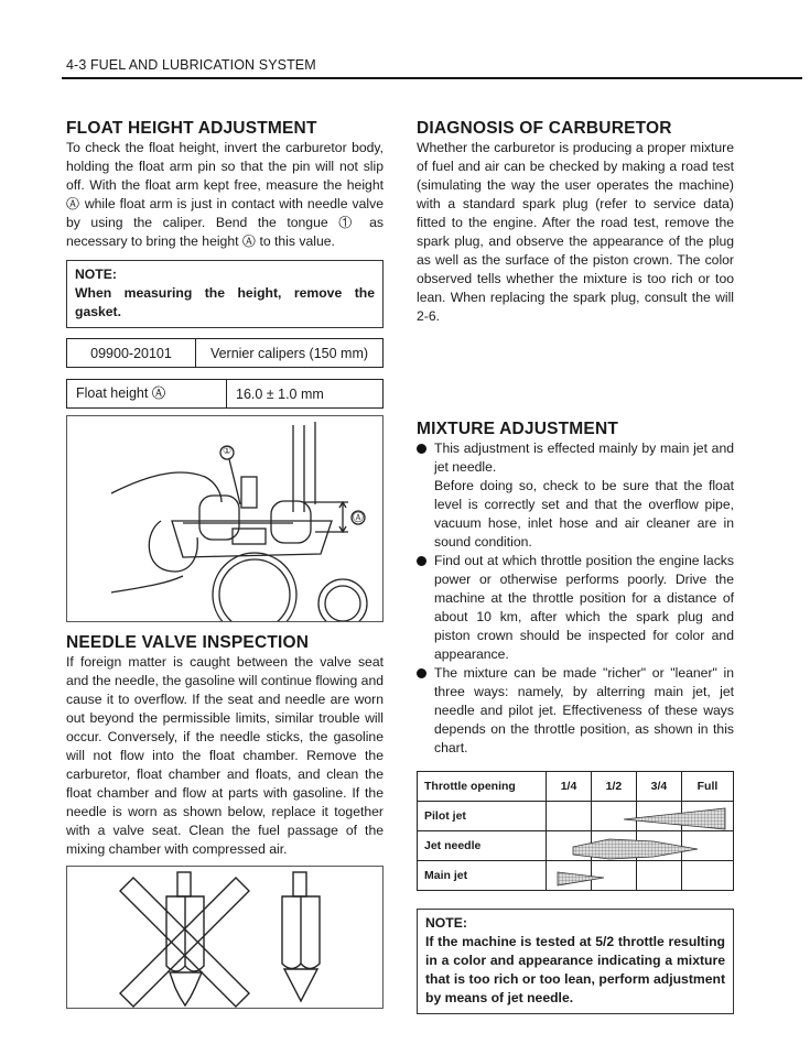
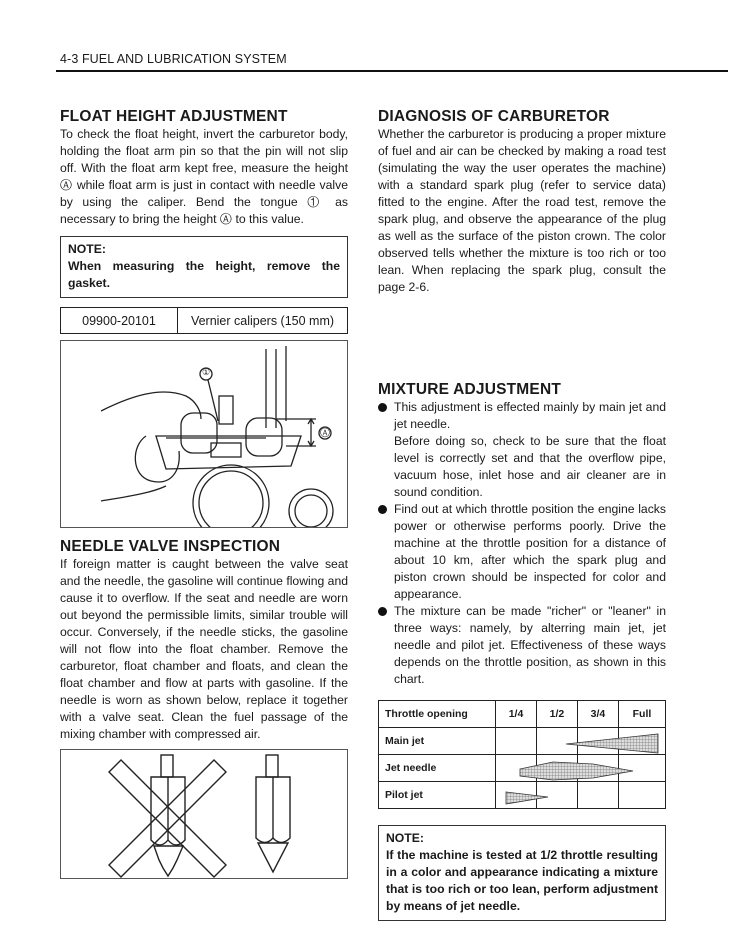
  4-3 FUEL AND LUBRICATION SYSTEM
  FLOAT HEIGHT ADJUSTMENT
  To check the float height, invert the carburetor body, holding the float arm pin so that the pin will not slip off. With the float arm kept free, measure the height Ⓐ while float arm is just in contact with needle valve by using the caliper. Bend the tongue ① as necessary to bring the height Ⓐ to this value.
  NOTE:
  When measuring the height, remove the gasket.
  09900-20101	Vernier calipers (150 mm)
- Float height Ⓐ	16.0 ± 1.0 mm
  ①
  Ⓐ
  NEEDLE VALVE INSPECTION
  If foreign matter is caught between the valve seat and the needle, the gasoline will continue flowing and cause it to overflow. If the seat and needle are worn out beyond the permissible limits, similar trouble will occur. Conversely, if the needle sticks, the gasoline will not flow into the float chamber. Remove the carburetor, float chamber and floats, and clean the float chamber and flow at parts with gasoline. If the needle is worn as shown below, replace it together with a valve seat. Clean the fuel passage of the mixing chamber with compressed air.
  DIAGNOSIS OF CARBURETOR
- Whether the carburetor is producing a proper mixture of fuel and air can be checked by making a road test (simulating the way the user operates the machine) with a standard spark plug (refer to service data) fitted to the engine. After the road test, remove the spark plug, and observe the appearance of the plug as well as the surface of the piston crown. The color observed tells whether the mixture is too rich or too lean. When replacing the spark plug, consult the will 2-6.
+ Whether the carburetor is producing a proper mixture of fuel and air can be checked by making a road test (simulating the way the user operates the machine) with a standard spark plug (refer to service data) fitted to the engine. After the road test, remove the spark plug, and observe the appearance of the plug as well as the surface of the piston crown. The color observed tells whether the mixture is too rich or too lean. When replacing the spark plug, consult the page 2-6.
  MIXTURE ADJUSTMENT
  This adjustment is effected mainly by main jet and jet needle.
  Before doing so, check to be sure that the float level is correctly set and that the overflow pipe, vacuum hose, inlet hose and air cleaner are in sound condition.
  Find out at which throttle position the engine lacks power or otherwise performs poorly. Drive the machine at the throttle position for a distance of about 10 km, after which the spark plug and piston crown should be inspected for color and appearance.
  The mixture can be made "richer" or "leaner" in three ways: namely, by alterring main jet, jet needle and pilot jet. Effectiveness of these ways depends on the throttle position, as shown in this chart.
  Throttle opening	1/4	1/2	3/4	Full
- Pilot jet
+ Main jet
  Jet needle
- Main jet
+ Pilot jet
  NOTE:
- If the machine is tested at 5/2 throttle resulting in a color and appearance indicating a mixture that is too rich or too lean, perform adjustment by means of jet needle.
+ If the machine is tested at 1/2 throttle resulting in a color and appearance indicating a mixture that is too rich or too lean, perform adjustment by means of jet needle.
